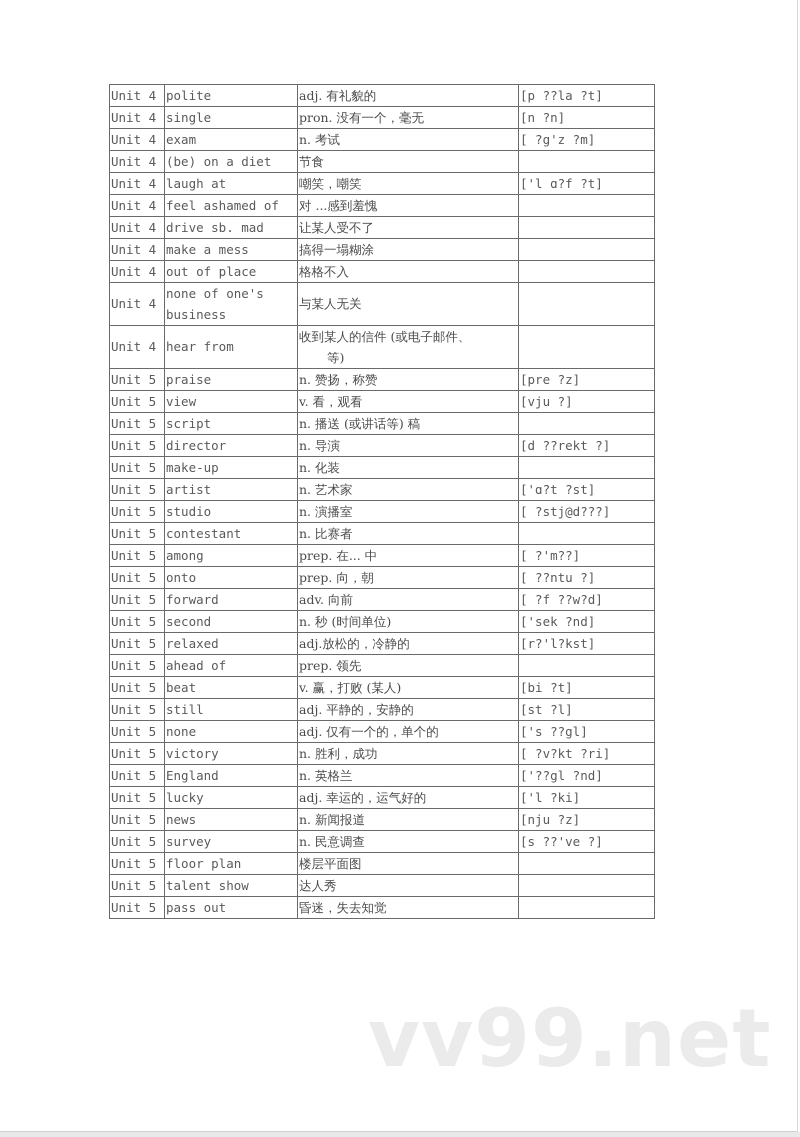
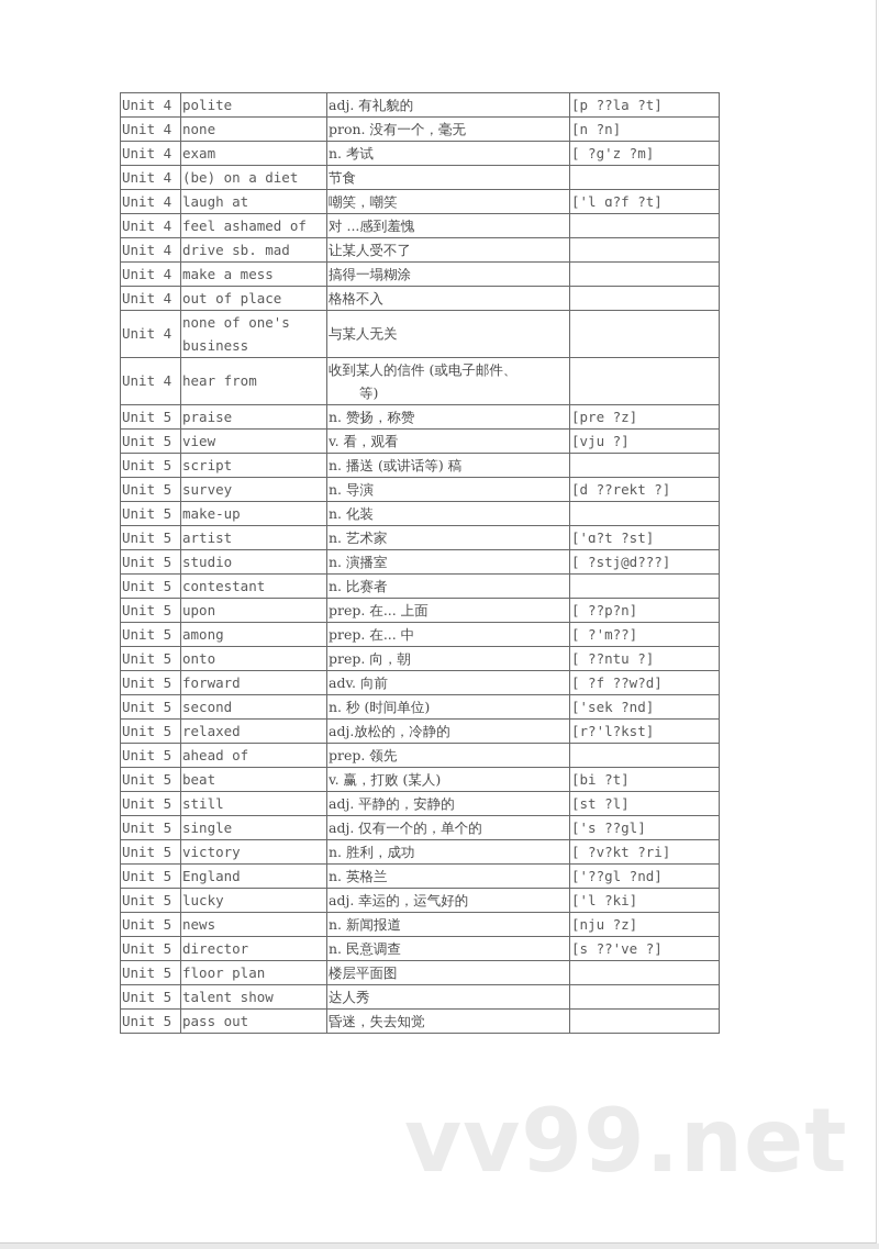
  Unit 4	polite	adj. 有礼貌的	[p ??la ?t]
- Unit 4	single	pron. 没有一个，毫无	[n ?n]
+ Unit 4	none	pron. 没有一个，毫无	[n ?n]
  Unit 4	exam	n. 考试	[ ?g'z ?m]
  Unit 4	(be) on a diet	节食
  Unit 4	laugh at	嘲笑，嘲笑	['l ɑ?f ?t]
  Unit 4	feel ashamed of	对 ...感到羞愧
  Unit 4	drive sb. mad	让某人受不了
  Unit 4	make a mess	搞得一塌糊涂
  Unit 4	out of place	格格不入
  Unit 4	none of one'sbusiness	与某人无关
  Unit 4	hear from	收到某人的信件 (或电子邮件、等)
  Unit 5	praise	n. 赞扬，称赞	[pre ?z]
  Unit 5	view	v. 看，观看	[vju ?]
  Unit 5	script	n. 播送 (或讲话等) 稿
- Unit 5	director	n. 导演	[d ??rekt ?]
+ Unit 5	survey	n. 导演	[d ??rekt ?]
  Unit 5	make-up	n. 化装
  Unit 5	artist	n. 艺术家	['ɑ?t ?st]
  Unit 5	studio	n. 演播室	[ ?stj@d???]
  Unit 5	contestant	n. 比赛者
+ Unit 5	upon	prep. 在... 上面	[ ??p?n]
  Unit 5	among	prep. 在... 中	[ ?'m??]
  Unit 5	onto	prep. 向，朝	[ ??ntu ?]
  Unit 5	forward	adv. 向前	[ ?f ??w?d]
  Unit 5	second	n. 秒 (时间单位)	['sek ?nd]
  Unit 5	relaxed	adj.放松的，冷静的	[r?'l?kst]
  Unit 5	ahead of	prep. 领先
  Unit 5	beat	v. 赢，打败 (某人)	[bi ?t]
  Unit 5	still	adj. 平静的，安静的	[st ?l]
- Unit 5	none	adj. 仅有一个的，单个的	['s ??gl]
+ Unit 5	single	adj. 仅有一个的，单个的	['s ??gl]
  Unit 5	victory	n. 胜利，成功	[ ?v?kt ?ri]
  Unit 5	England	n. 英格兰	['??gl ?nd]
  Unit 5	lucky	adj. 幸运的，运气好的	['l ?ki]
  Unit 5	news	n. 新闻报道	[nju ?z]
- Unit 5	survey	n. 民意调查	[s ??'ve ?]
+ Unit 5	director	n. 民意调查	[s ??'ve ?]
  Unit 5	floor plan	楼层平面图
  Unit 5	talent show	达人秀
  Unit 5	pass out	昏迷，失去知觉
